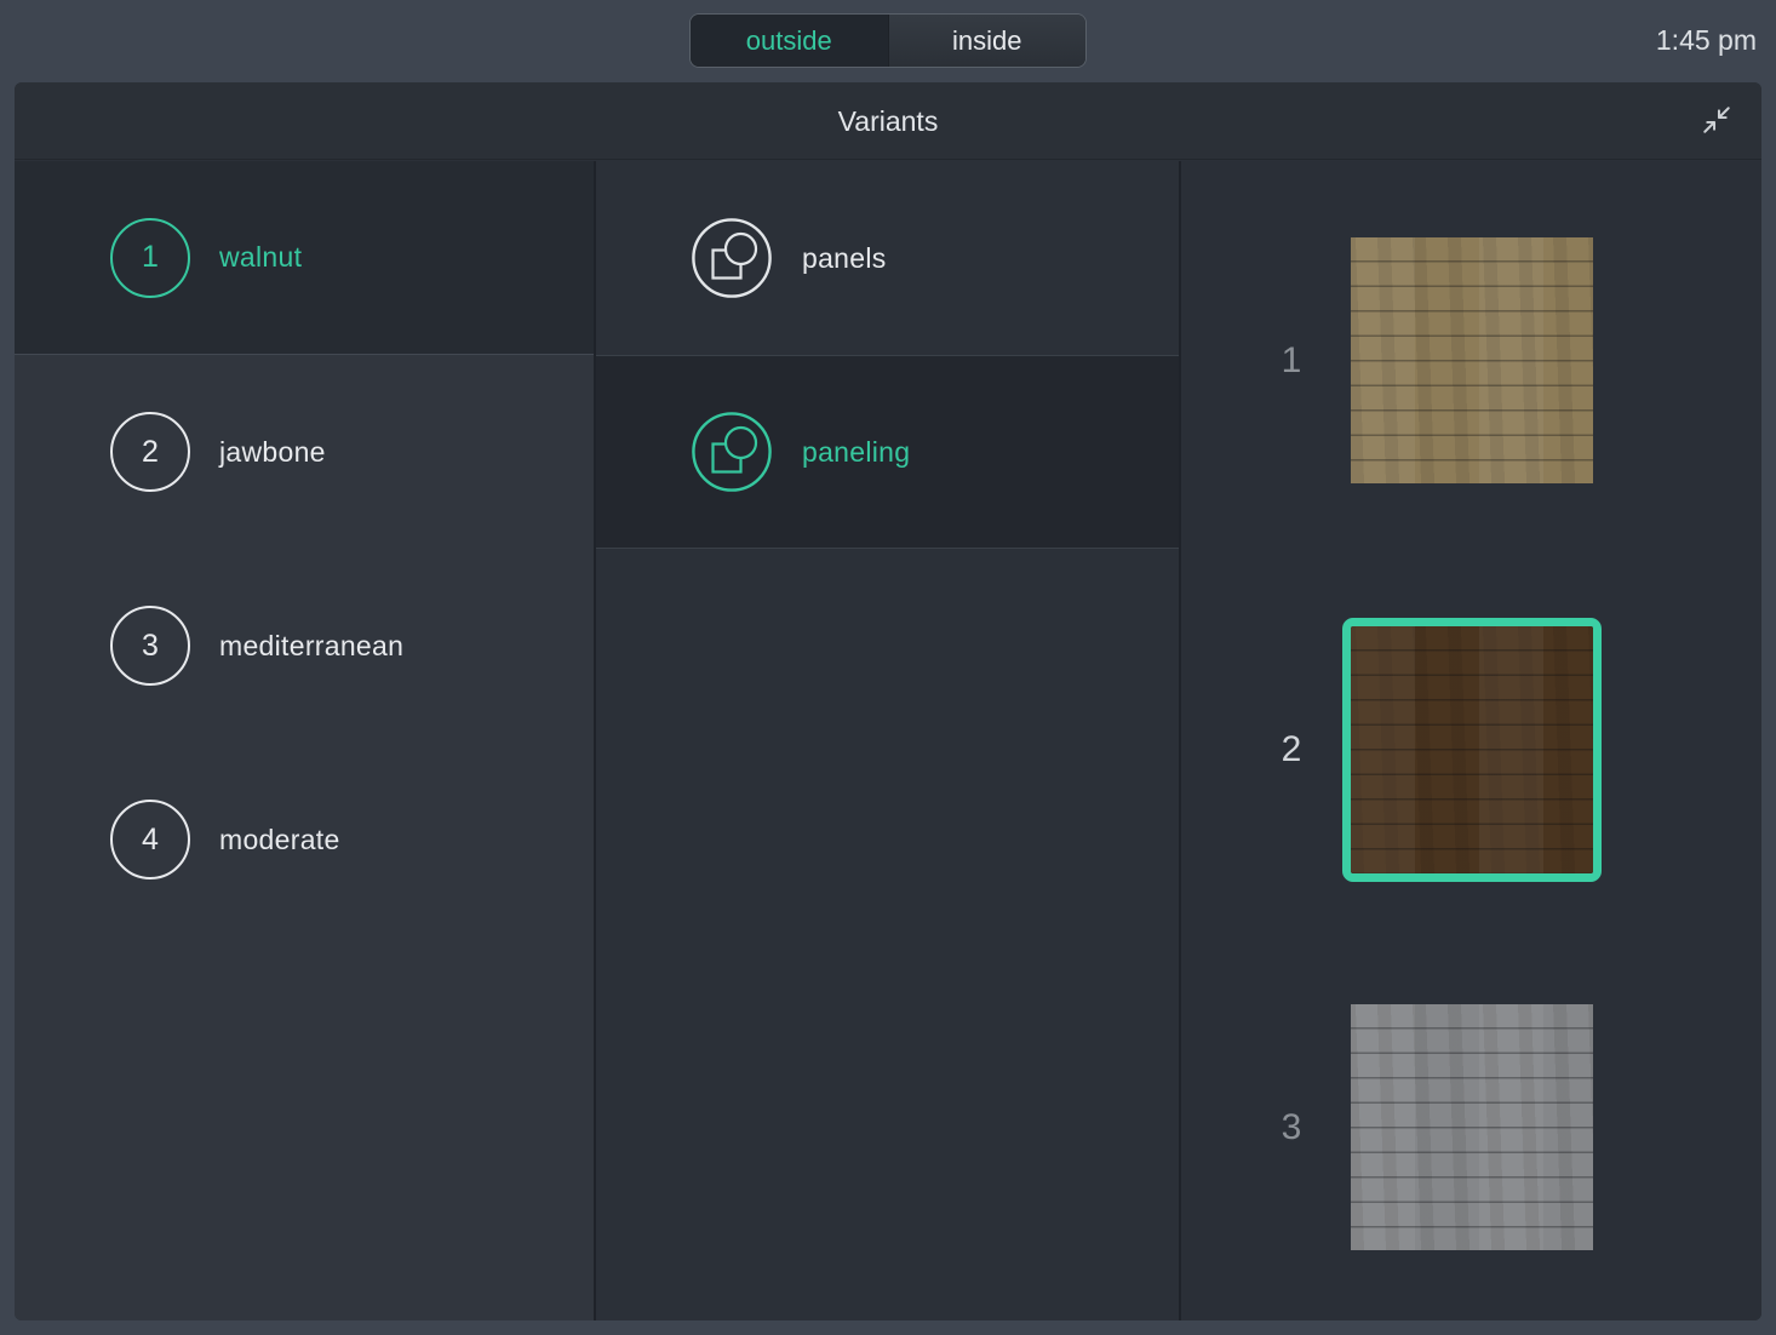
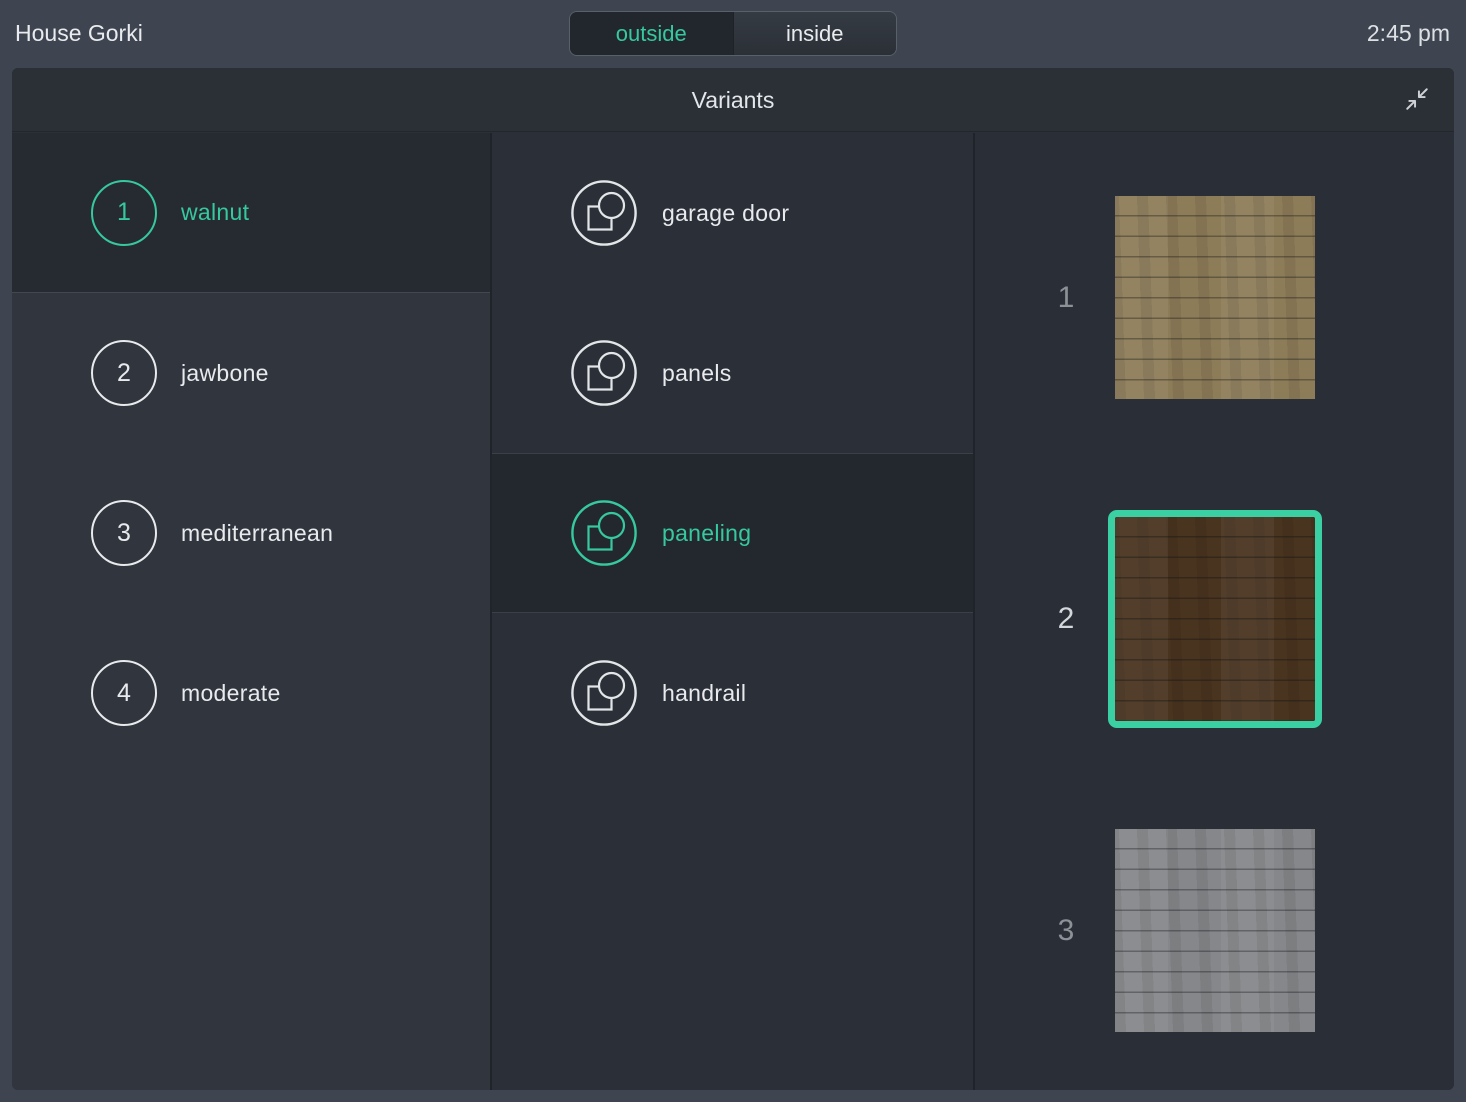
+ House Gorki
  outside
  inside
- 1:45 pm
+ 2:45 pm
  Variants
  1
  walnut
  2
  jawbone
  3
  mediterranean
  4
  moderate
+ garage door
  panels
  paneling
+ handrail
  1
  2
  3
